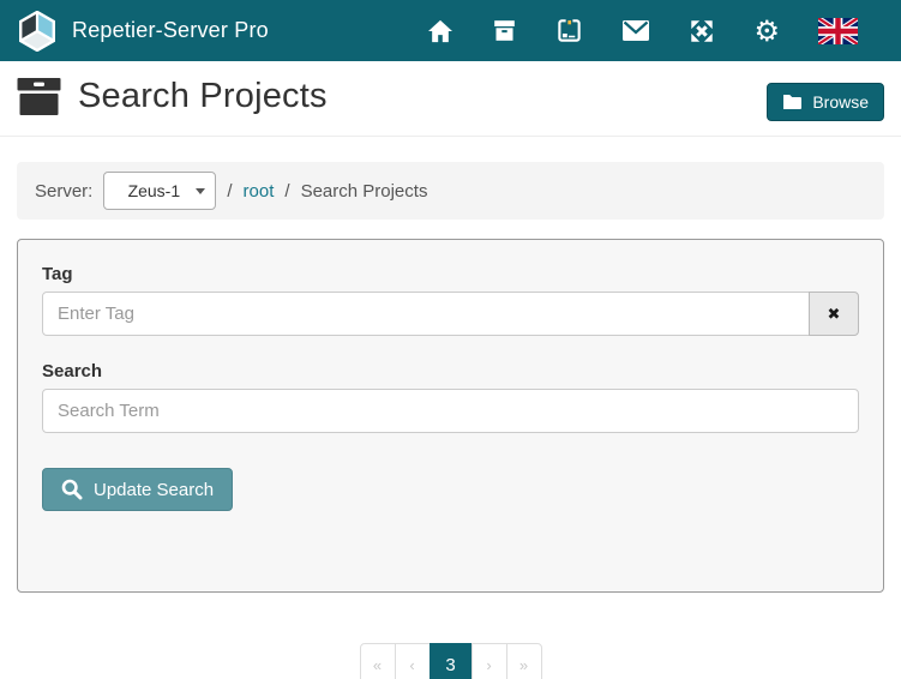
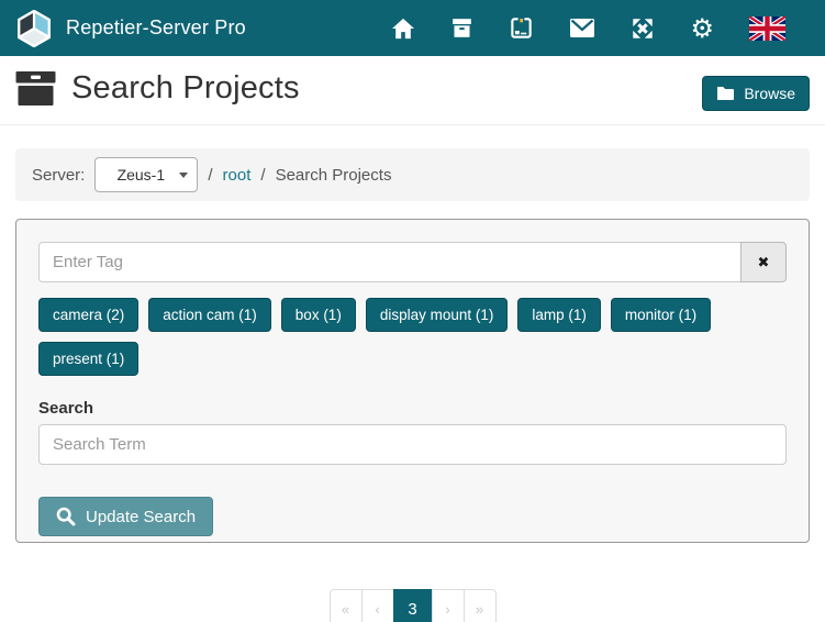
  Repetier-Server Pro
  ⚙
  Search Projects
  Browse
  Server:
  Zeus-1
  /
  root
  /
  Search Projects
- Tag
  Enter Tag
  ✖
+ camera (2)
+ action cam (1)
+ box (1)
+ display mount (1)
+ lamp (1)
+ monitor (1)
+ present (1)
  Search
  Search Term
  Update Search
  «
  ‹
  3
  ›
  »
